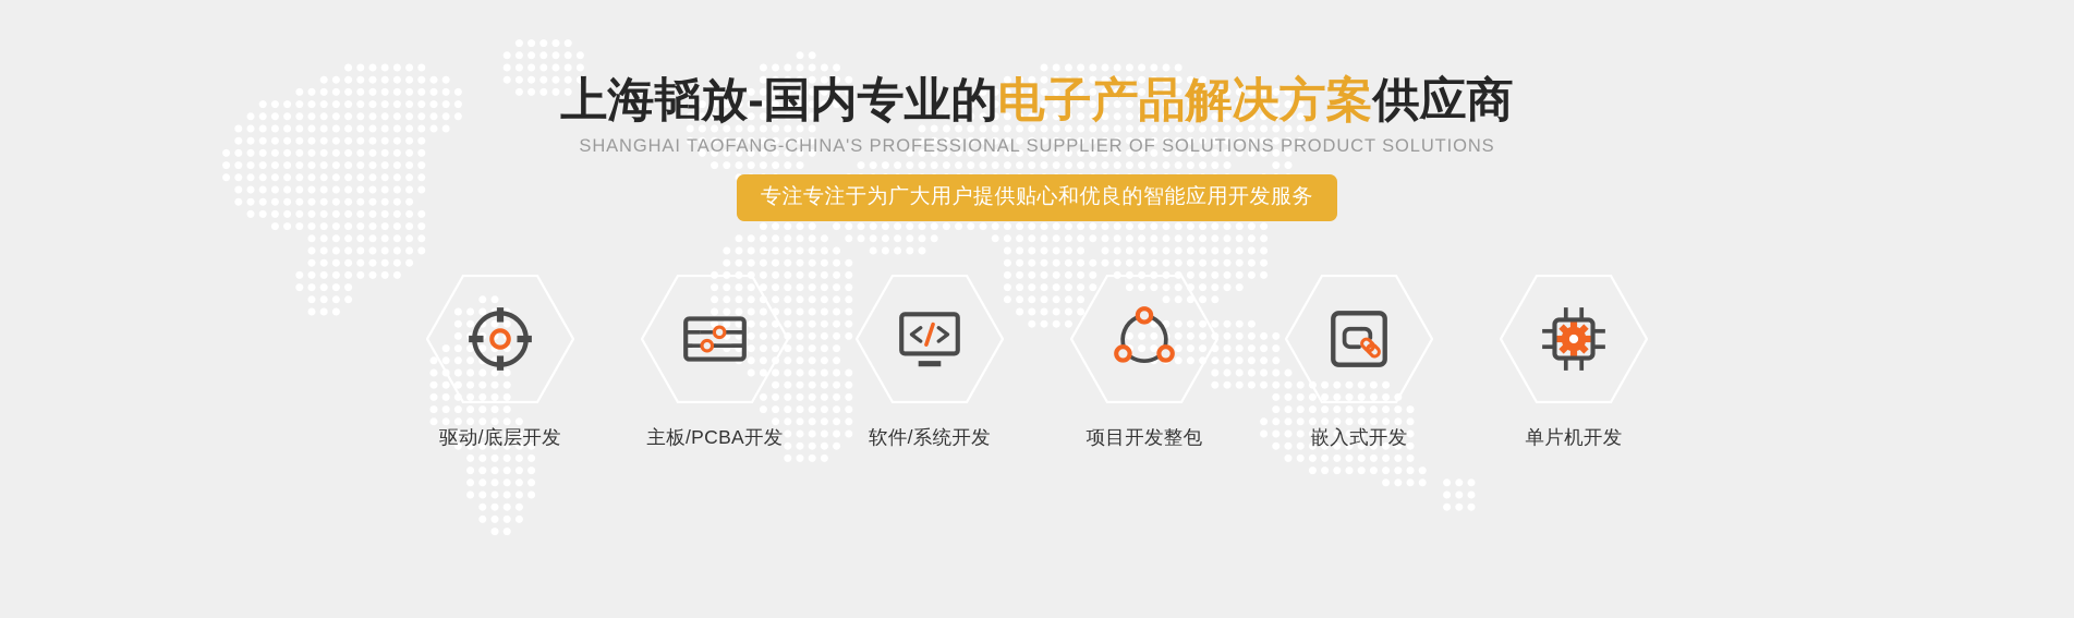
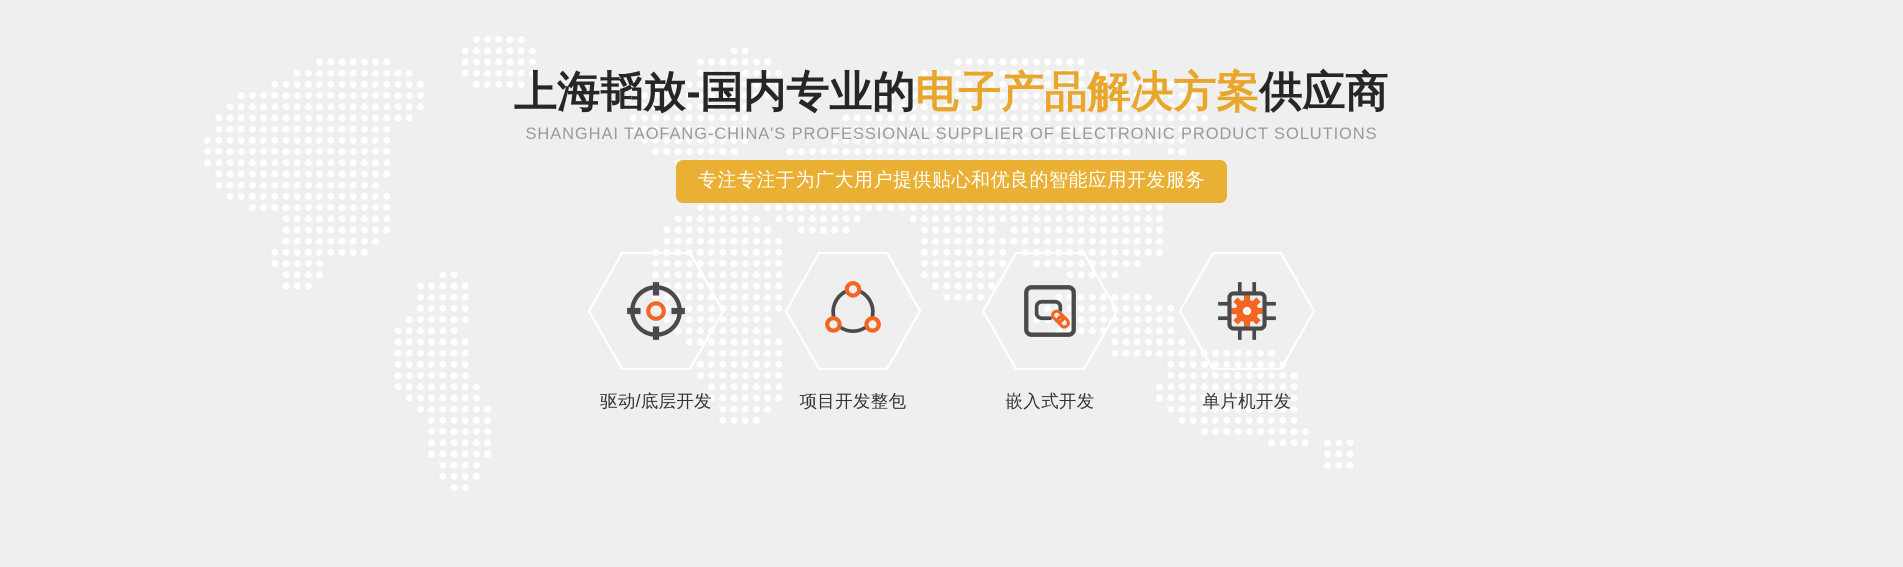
  上海韬放-国内专业的电子产品解决方案供应商
- SHANGHAI TAOFANG-CHINA'S PROFESSIONAL SUPPLIER OF SOLUTIONS PRODUCT SOLUTIONS
+ SHANGHAI TAOFANG-CHINA'S PROFESSIONAL SUPPLIER OF ELECTRONIC PRODUCT SOLUTIONS
  专注专注于为广大用户提供贴心和优良的智能应用开发服务
  驱动/底层开发
- 主板/PCBA开发
- 软件/系统开发
  项目开发整包
  嵌入式开发
  单片机开发
